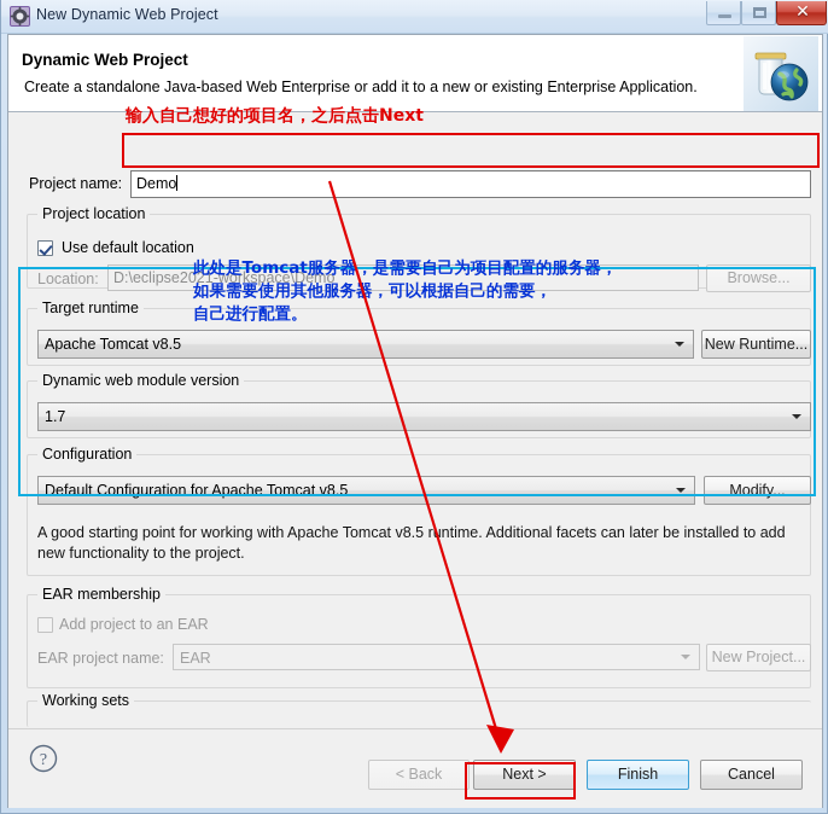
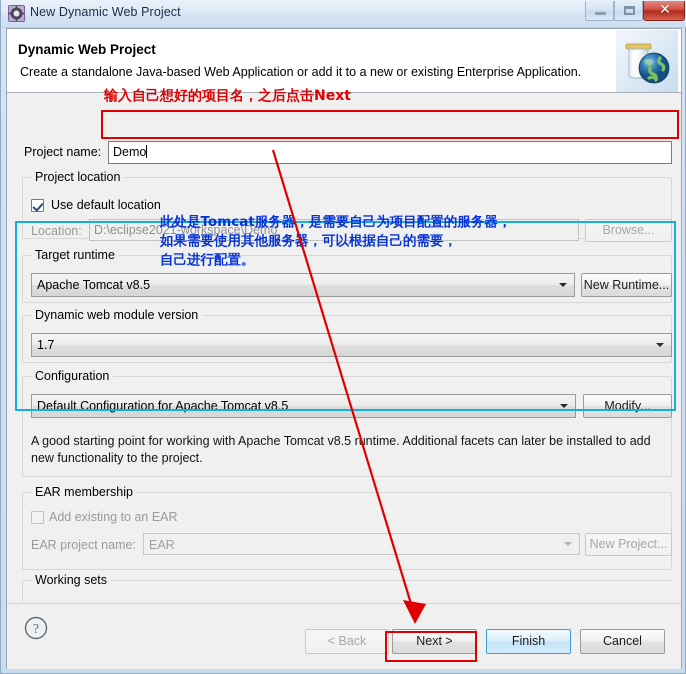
  New Dynamic Web Project
  ✕
  Dynamic Web Project
- Create a standalone Java-based Web Enterprise or add it to a new or existing Enterprise Application.
+ Create a standalone Java-based Web Application or add it to a new or existing Enterprise Application.
  Project name:
  Demo
  Project location
  Use default location
  Location:
  D:\eclipse2021-workspace\Demo
  Browse...
  Target runtime
  Apache Tomcat v8.5
  New Runtime...
  Dynamic web module version
  1.7
  Configuration
  Default Configuration for Apache Tomcat v8.5
  Modify...
  A good starting point for working with Apache Tomcat v8.5 rntime. Additional facets can later be installed to add new functionality to the project.
  EAR membership
- Add project to an EAR
+ Add existing to an EAR
  EAR project name:
  EAR
  New Project...
  Working sets
  ?
  < Back
  Next >
  Finish
  Cancel
  输入自己想好的项目名，之后点击Next
  此处是Tomcat服务器，是需要自己为项目配置的服务器，
  如果需要使用其他服务，可以根据自己的需要，
  自己进行配置。
